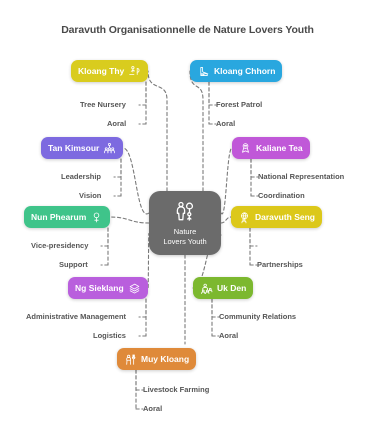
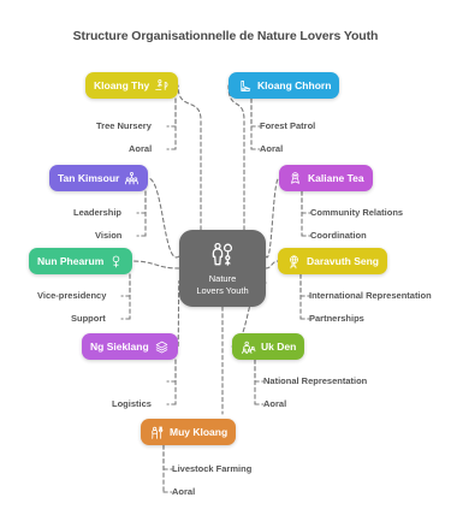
- Daravuth Organisationnelle de Nature Lovers Youth
+ Structure Organisationnelle de Nature Lovers Youth
  Nature
  Lovers Youth
  Kloang Thy
  Tree Nursery
  Aoral
  Kloang Chhorn
  Forest Patrol
  Aoral
  Tan Kimsour
  Leadership
  Vision
  Kaliane Tea
- National Representation
+ Community Relations
  Coordination
  Nun Phearum
  Vice-presidency
  Support
  Daravuth Seng
+ International Representation
  Partnerships
  Ng Sieklang
- Administrative Management
  Logistics
  Uk Den
- Community Relations
+ National Representation
  Aoral
  Muy Kloang
  Livestock Farming
  Aoral
